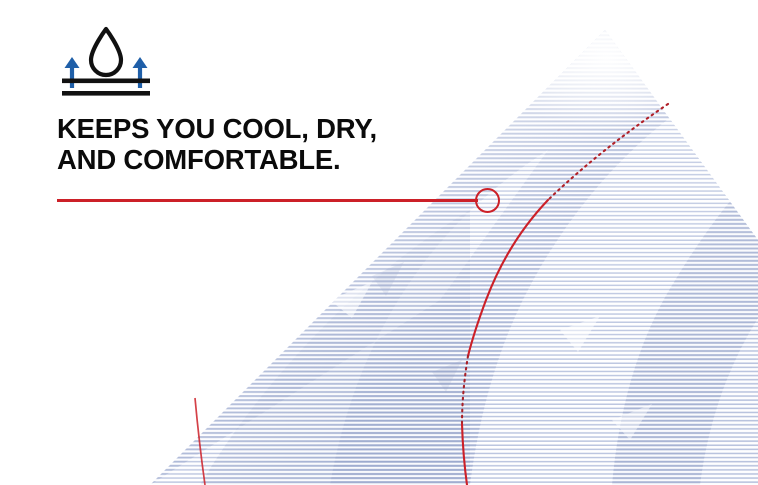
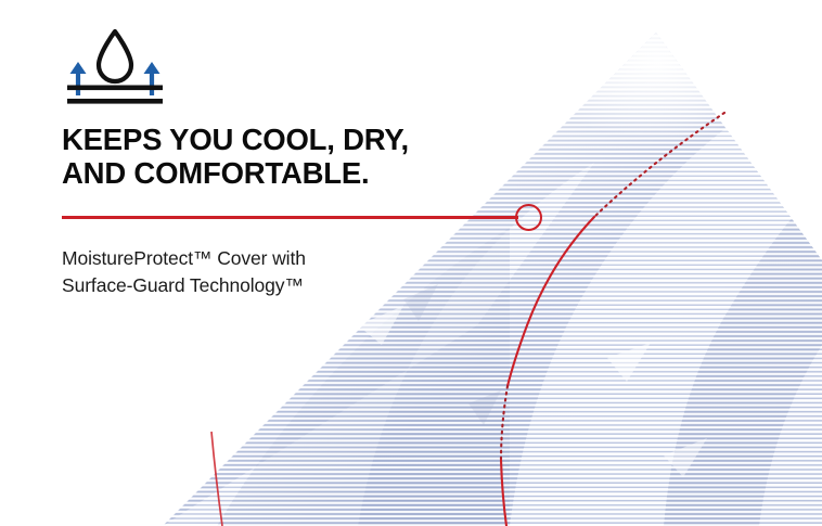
  KEEPS YOU COOL, DRY,
  AND COMFORTABLE.
+ MoistureProtect™ Cover with
+ Surface-Guard Technology™
